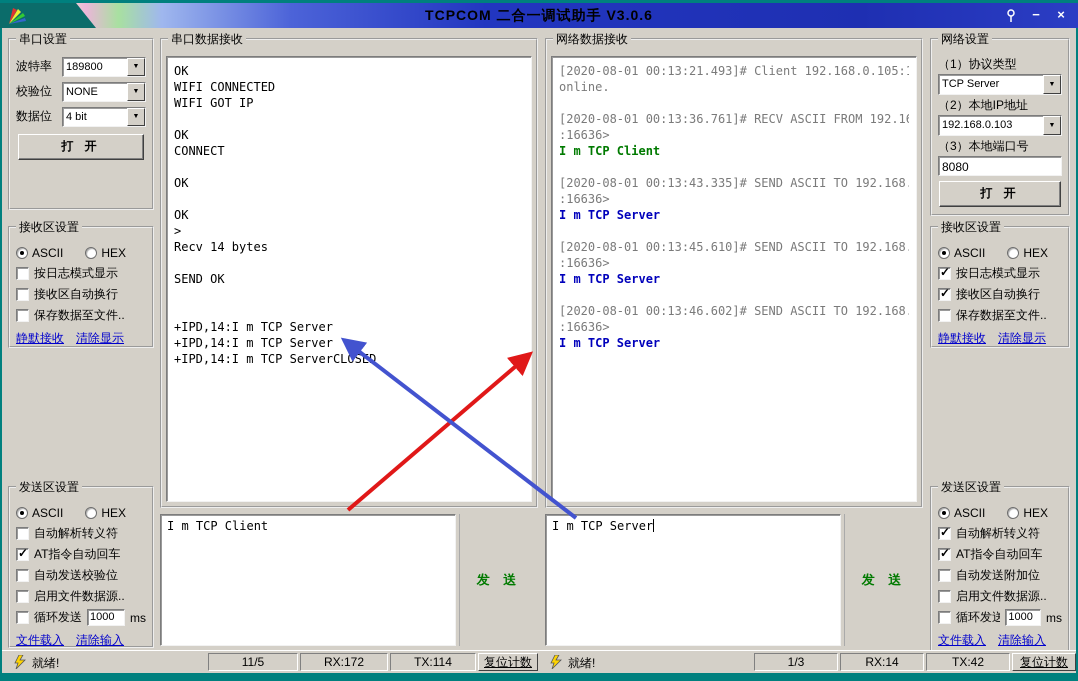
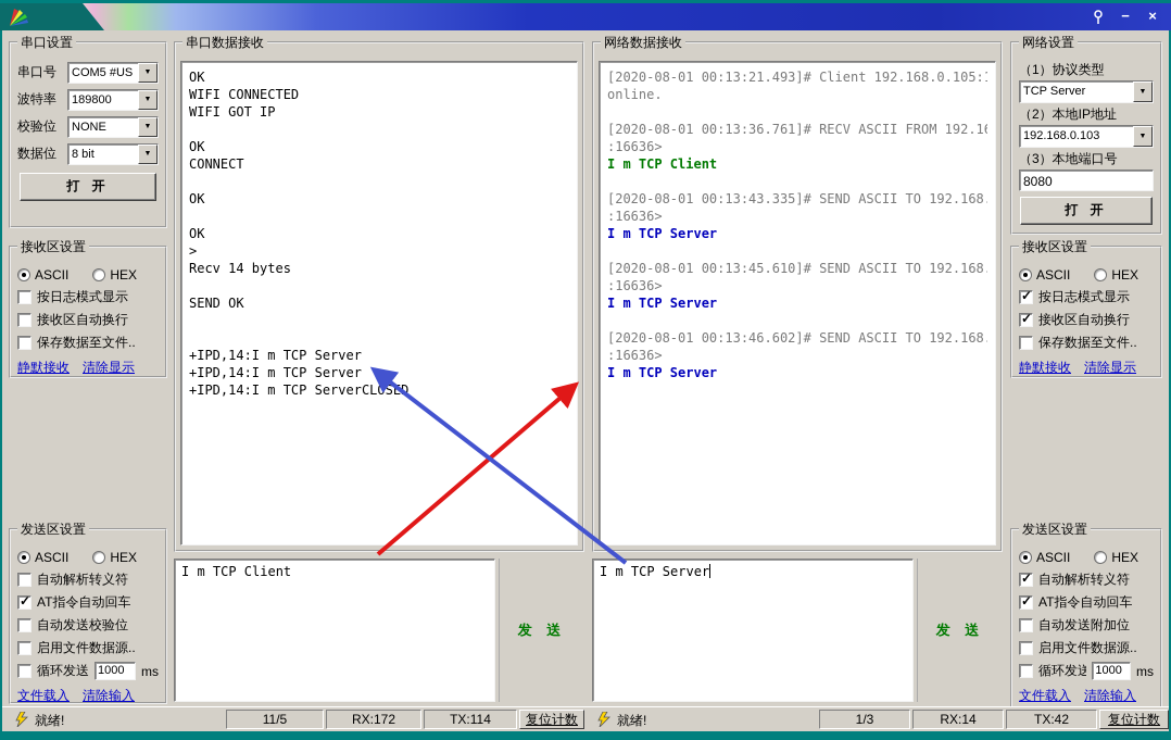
- TCPCOM 二合一调试助手 V3.0.6
  −
  ×
  串口设置
+ 串口号
+ COM5 #US
  波特率
  189800
  校验位
  NONE
  数据位
- 4 bit
+ 8 bit
  打 开
  接收区设置
  ASCII
  HEX
  按日志模式显示
  接收区自动换行
  保存数据至文件..
  静默接收
  清除显示
  发送区设置
  ASCII
  HEX
  自动解析转义符
  AT指令自动回车
  自动发送校验位
  启用文件数据源..
  循环发送
  1000
  ms
  文件载入
  清除输入
  串口数据接收
  OK
  WIFI CONNECTED
  WIFI GOT IP
  OK
  CONNECT
  OK
  OK
  >
  Recv 14 bytes
  SEND OK
  +IPD,14:I m TCP Server
  +IPD,14:I m TCP Server
  +IPD,14:I m TCP ServerCLOSED
  I m TCP Client
  发 送
  网络数据接收
  [2020-08-01 00:13:21.493]# Client 192.168.0.105:
  online.
  [2020-08-01 00:13:36.761]# RECV ASCII FROM 192.1
  :16636>
  I m TCP Client
  [2020-08-01 00:13:43.335]# SEND ASCII TO 192.168
  :16636>
  I m TCP Server
  [2020-08-01 00:13:45.610]# SEND ASCII TO 192.168
  :16636>
  I m TCP Server
  [2020-08-01 00:13:46.602]# SEND ASCII TO 192.168
  :16636>
  I m TCP Server
  I m TCP Server
  发 送
  网络设置
  （1）协议类型
  TCP Server
  （2）本地IP地址
  192.168.0.103
  （3）本地端口号
  8080
  打 开
  接收区设置
  ASCII
  HEX
  按日志模式显示
  接收区自动换行
  保存数据至文件..
  静默接收
  清除显示
  发送区设置
  ASCII
  HEX
  自动解析转义符
  AT指令自动回车
  自动发送附加位
  启用文件数据源..
  循环发送
  1000
  ms
  文件载入
  清除输入
  就绪!
  11/5
  RX:172
  TX:114
  复位计数
  就绪!
  1/3
  RX:14
  TX:42
  复位计数
